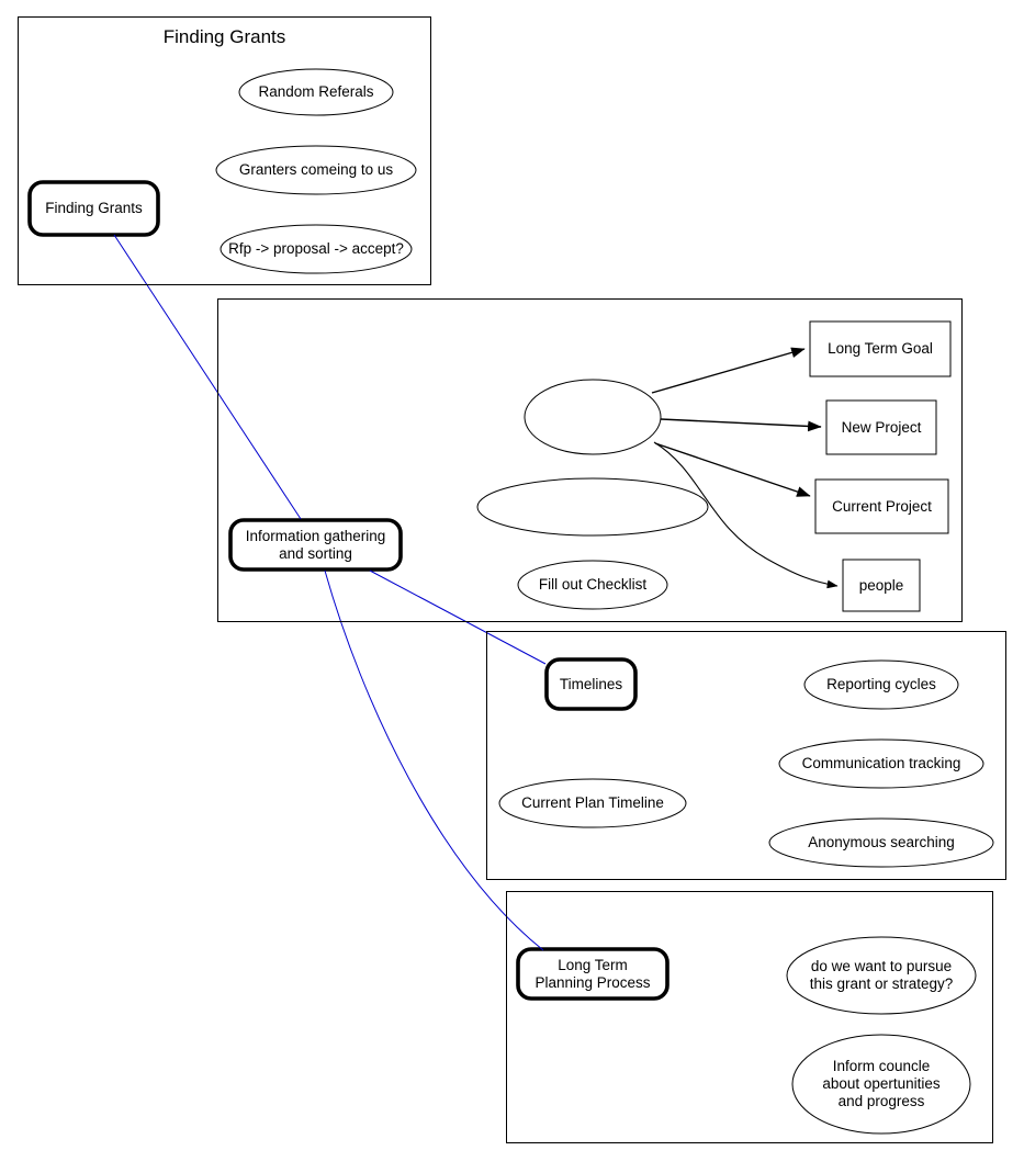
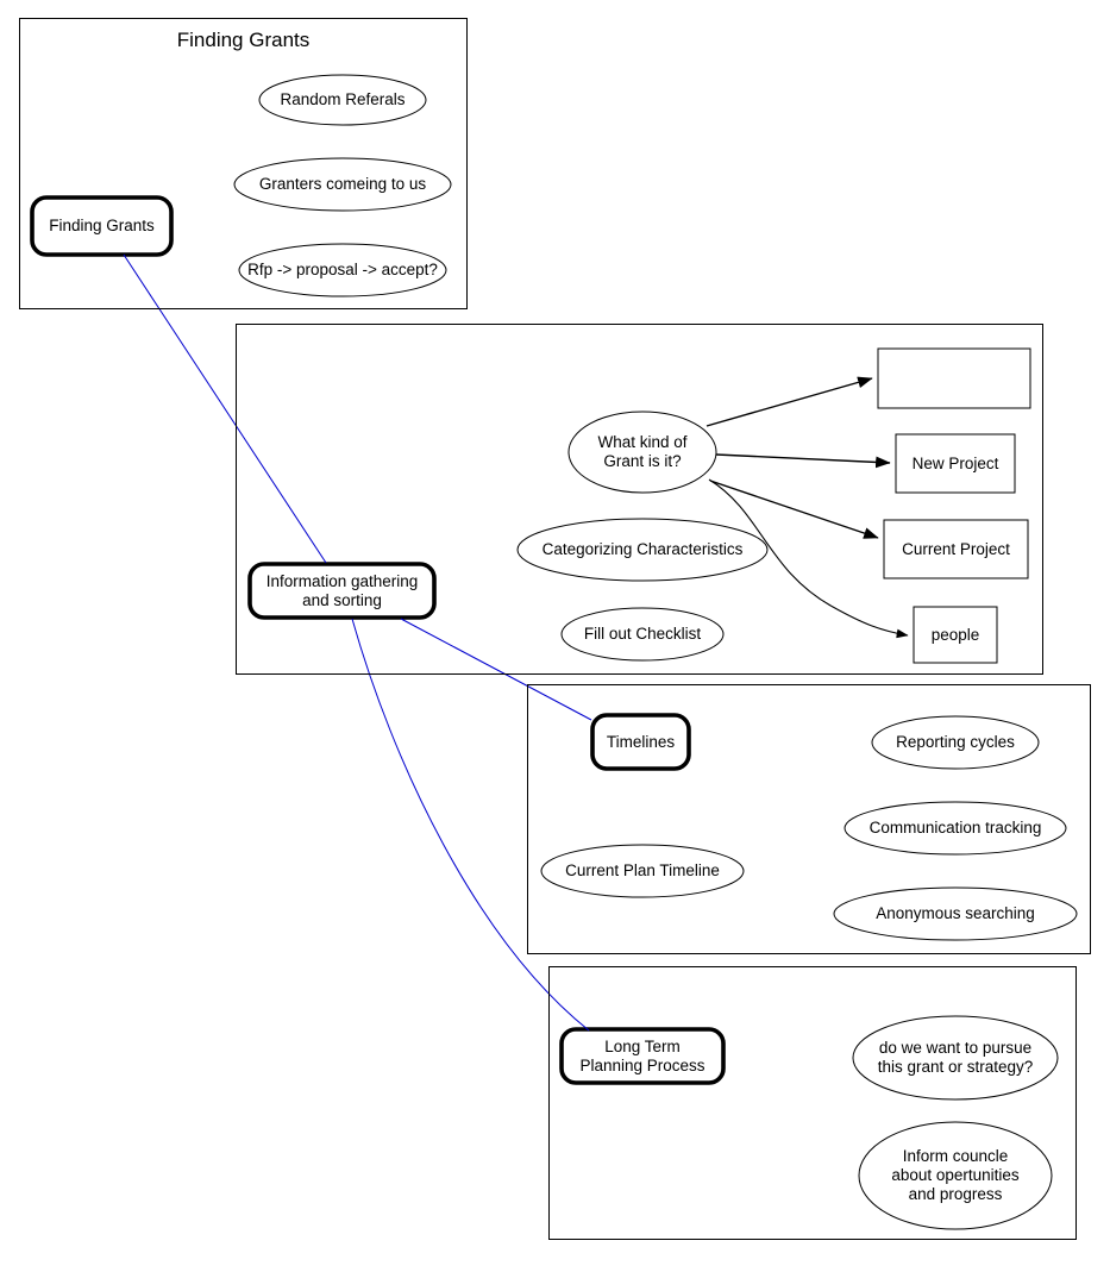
  Finding Grants
  Finding Grants
  Random Referals
  Granters comeing to us
  Rfp -> proposal -> accept?
  Information gathering
  and sorting
+ What kind of
+ Grant is it?
+ Categorizing Characteristics
  Fill out Checklist
- Long Term Goal
  New Project
  Current Project
  people
  Timelines
  Current Plan Timeline
  Reporting cycles
  Communication tracking
  Anonymous searching
  Long Term
  Planning Process
  do we want to pursue
  this grant or strategy?
  Inform councle
  about opertunities
  and progress
